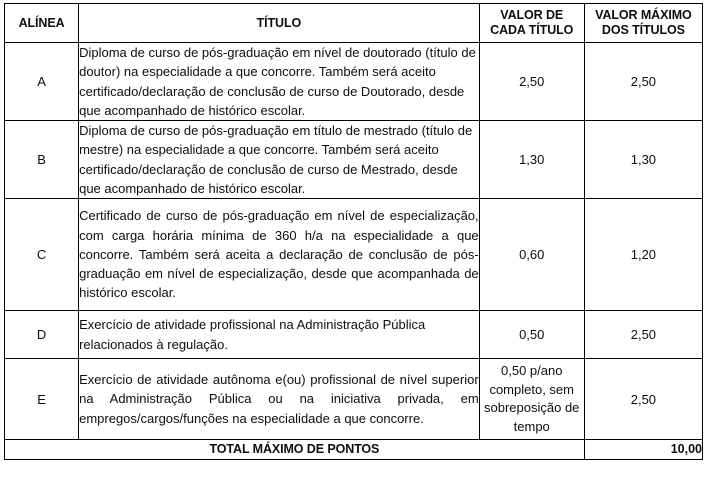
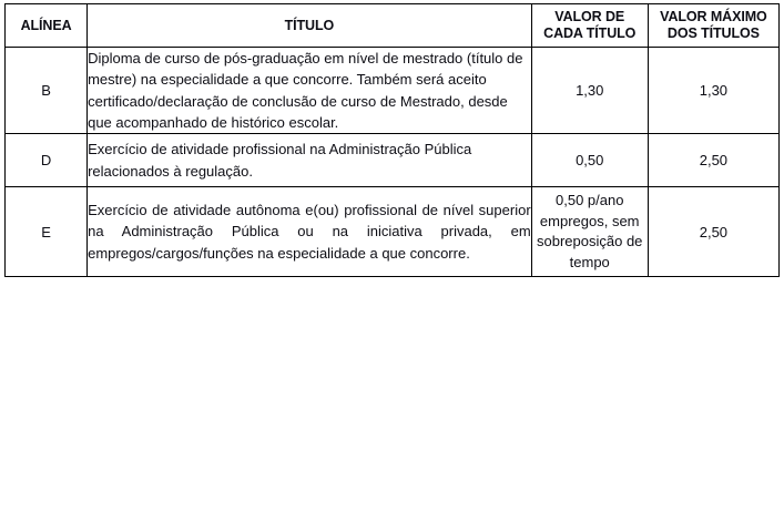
  ALÍNEA	TÍTULO	VALOR DE CADA TÍTULO	VALOR MÁXIMO DOS TÍTULOS
- A	Diploma de curso de pós-graduação em nível de doutorado (título de doutor) na especialidade a que concorre. Também será aceito certificado/declaração de conclusão de curso de Doutorado, desde que acompanhado de histórico escolar.	2,50	2,50
- B	Diploma de curso de pós-graduação em título de mestrado (título de mestre) na especialidade a que concorre. Também será aceito certificado/declaração de conclusão de curso de Mestrado, desde que acompanhado de histórico escolar.	1,30	1,30
+ B	Diploma de curso de pós-graduação em nível de mestrado (título de mestre) na especialidade a que concorre. Também será aceito certificado/declaração de conclusão de curso de Mestrado, desde que acompanhado de histórico escolar.	1,30	1,30
- C	Certificado de curso de pós-graduação em nível de especialização, com carga horária mínima de 360 h/a na especialidade a que concorre. Também será aceita a declaração de conclusão de pós-graduação em nível de especialização, desde que acompanhada de histórico escolar.	0,60	1,20
  D	Exercício de atividade profissional na Administração Pública relacionados à regulação.	0,50	2,50
- E	Exercício de atividade autônoma e(ou) profissional de nível superior na Administração Pública ou na iniciativa privada, em empregos/cargos/funções na especialidade a que concorre.	0,50 p/ano completo, sem sobreposição de tempo	2,50
+ E	Exercício de atividade autônoma e(ou) profissional de nível superior na Administração Pública ou na iniciativa privada, em empregos/cargos/funções na especialidade a que concorre.	0,50 p/ano empregos, sem sobreposição de tempo	2,50
- TOTAL MÁXIMO DE PONTOS	10,00
